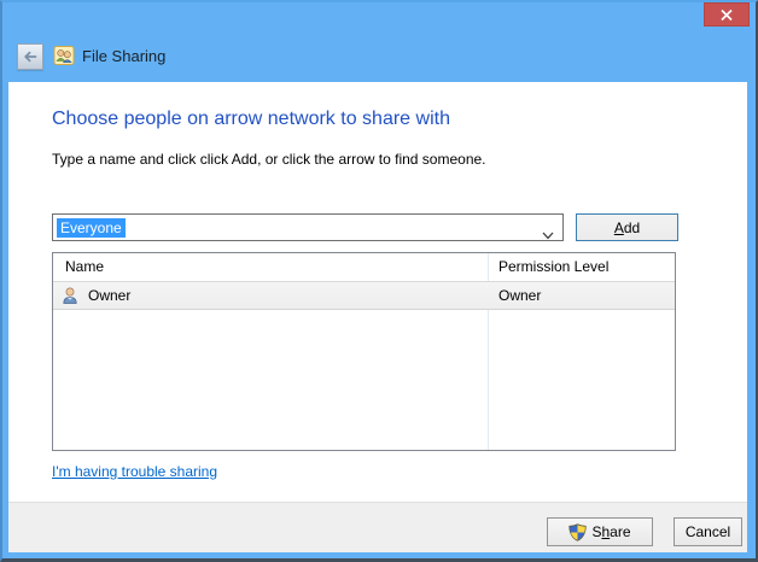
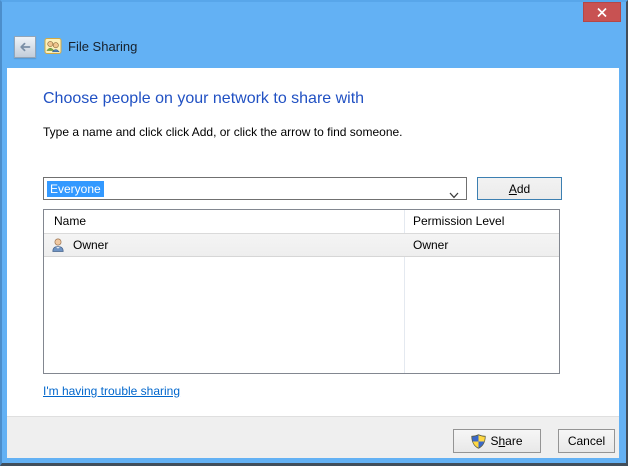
  File Sharing
- Choose people on arrow network to share with
+ Choose people on your network to share with
  Type a name and click click Add, or click the arrow to find someone.
  Everyone
  Add
  Name
  Permission Level
  Owner
  Owner
  I'm having trouble sharing
  Share
  Cancel
